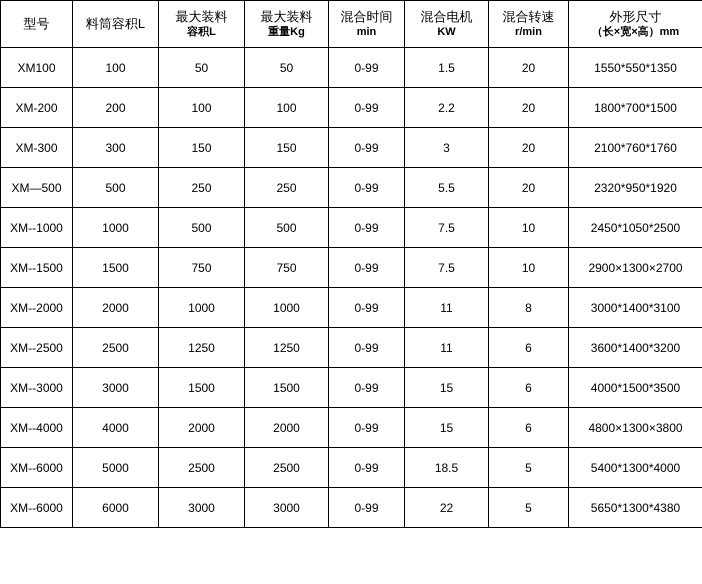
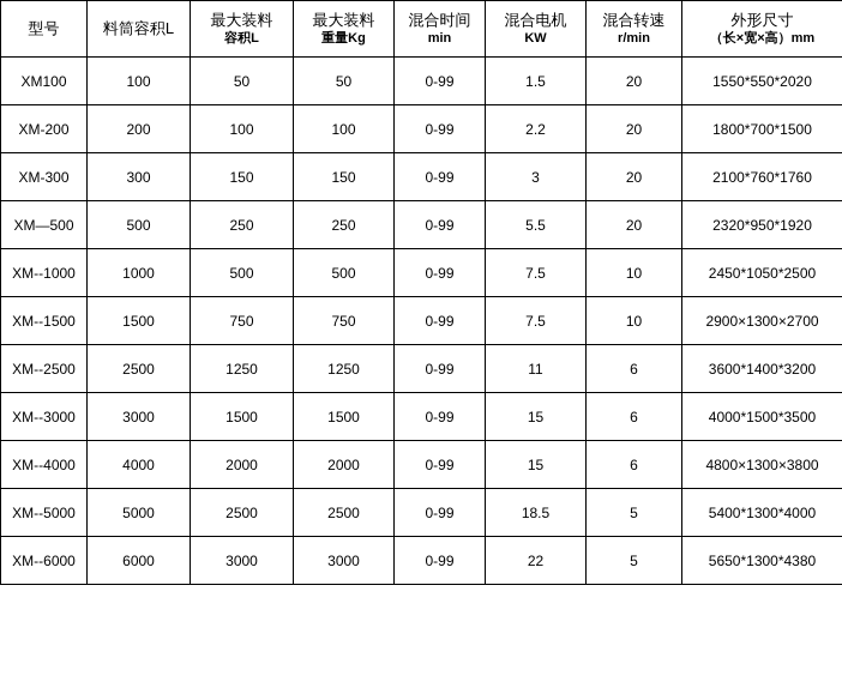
  型号	料筒容积L	最大装料 容积L	最大装料 重量Kg	混合时间 min	混合电机 KW	混合转速 r/min	外形尺寸 （长×宽×高）mm
- XM100	100	50	50	0-99	1.5	20	1550*550*1350
+ XM100	100	50	50	0-99	1.5	20	1550*550*2020
  XM-200	200	100	100	0-99	2.2	20	1800*700*1500
  XM-300	300	150	150	0-99	3	20	2100*760*1760
  XM—500	500	250	250	0-99	5.5	20	2320*950*1920
  XM--1000	1000	500	500	0-99	7.5	10	2450*1050*2500
  XM--1500	1500	750	750	0-99	7.5	10	2900×1300×2700
- XM--2000	2000	1000	1000	0-99	11	8	3000*1400*3100
  XM--2500	2500	1250	1250	0-99	11	6	3600*1400*3200
  XM--3000	3000	1500	1500	0-99	15	6	4000*1500*3500
  XM--4000	4000	2000	2000	0-99	15	6	4800×1300×3800
- XM--6000	5000	2500	2500	0-99	18.5	5	5400*1300*4000
+ XM--5000	5000	2500	2500	0-99	18.5	5	5400*1300*4000
  XM--6000	6000	3000	3000	0-99	22	5	5650*1300*4380
